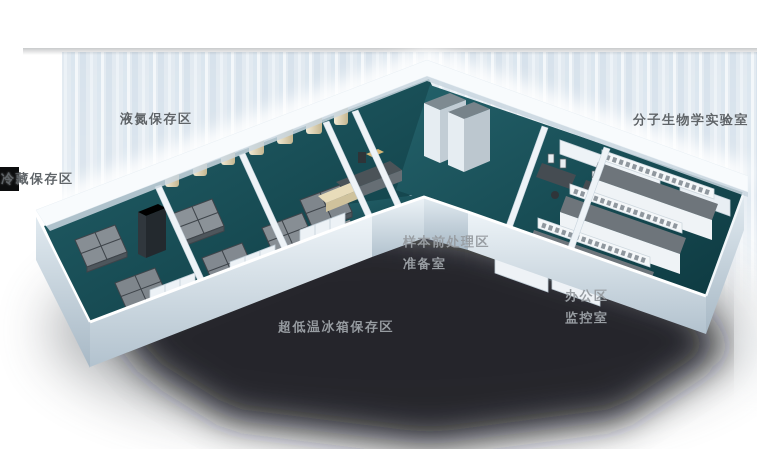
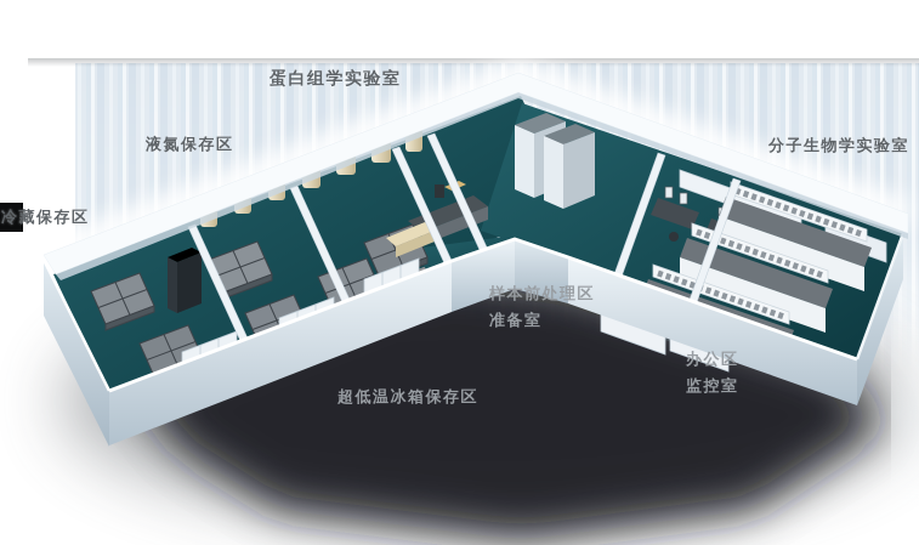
+ 蛋白组学实验室
  液氮保存区
  冷藏保存区
  分子生物学实验室
  样本前处理区
  准备室
  办公区
  监控室
  超低温冰箱保存区
